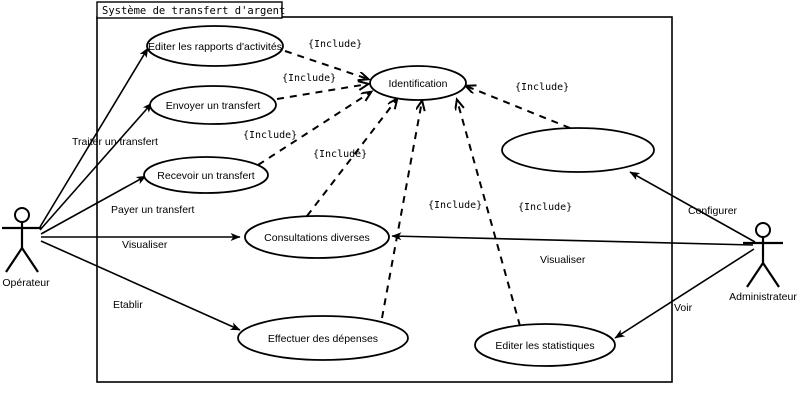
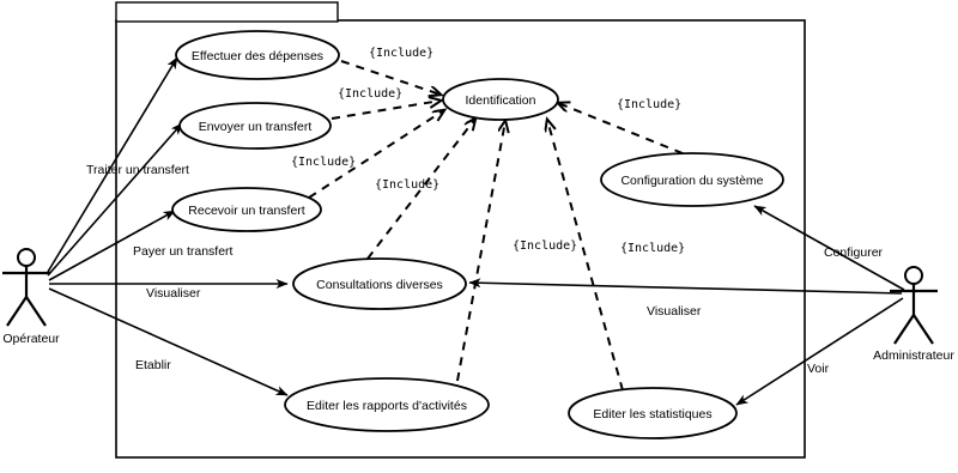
- Système de transfert d'argent
- Editer les rapports d'activités
+ Effectuer des dépenses
  Envoyer un transfert
  Recevoir un transfert
  Identification
+ Configuration du système
  Consultations diverses
- Effectuer des dépenses
+ Editer les rapports d'activités
  Editer les statistiques
  Traiter un transfert
  Payer un transfert
  Visualiser
  Etablir
  Configurer
  Visualiser
  Voir
  {Include}
  {Include}
  {Include}
  {Include}
  {Include}
  {Include}
  {Include}
  Opérateur
  Administrateur
